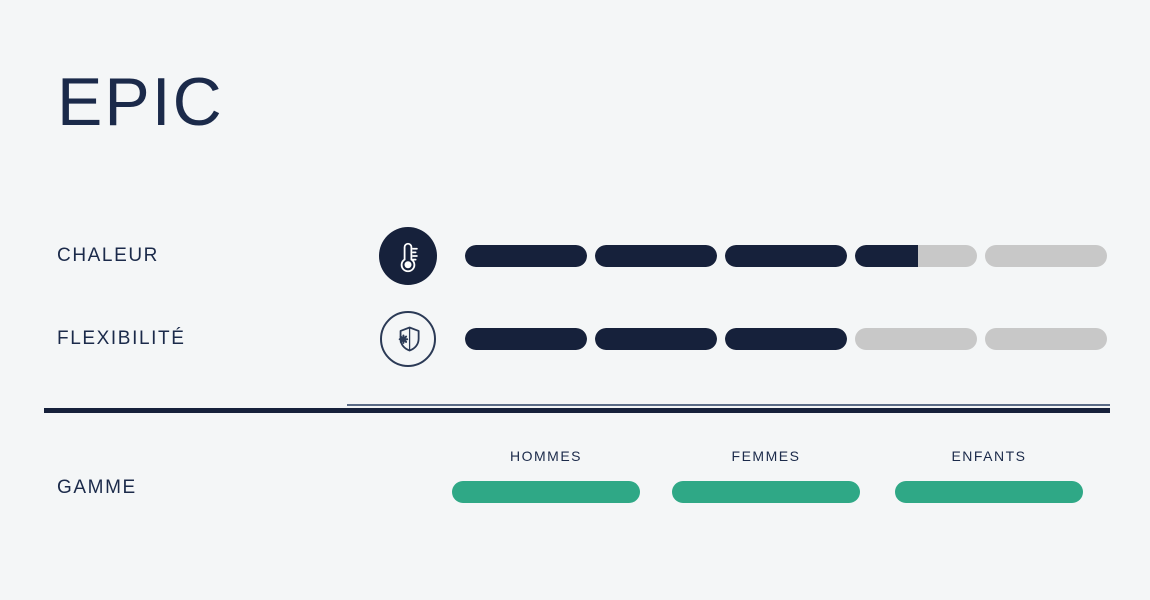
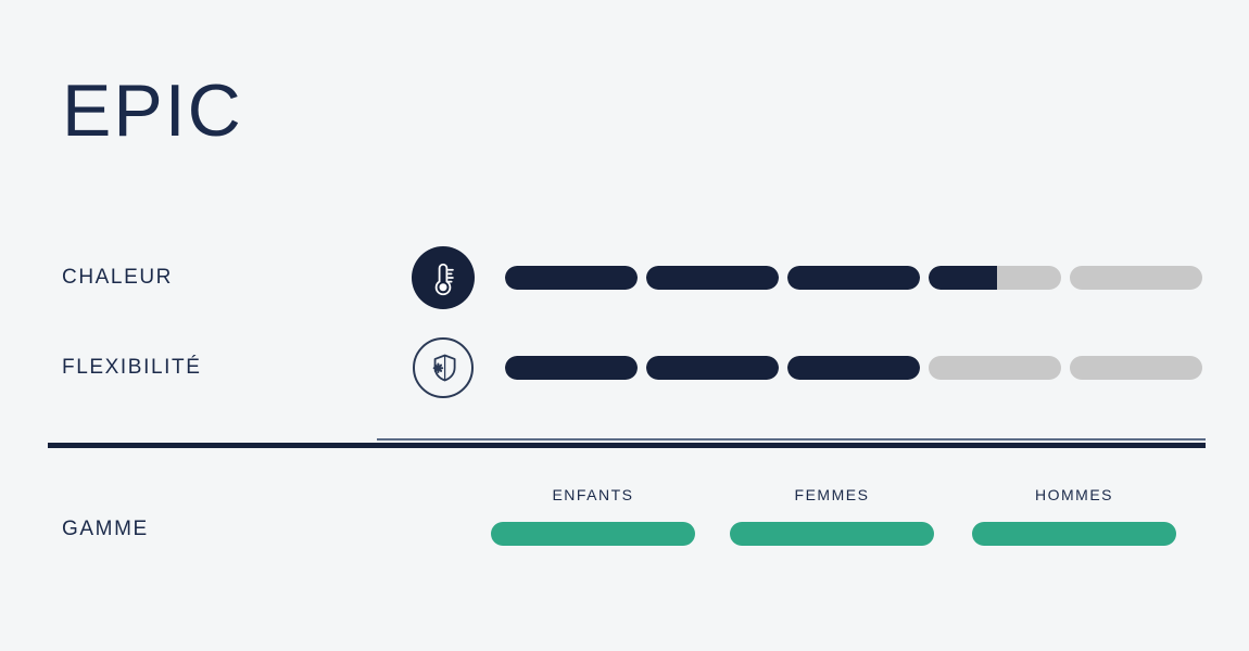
  EPIC
  CHALEUR
  FLEXIBILITÉ
  GAMME
- HOMMES
+ ENFANTS
  FEMMES
- ENFANTS
+ HOMMES
